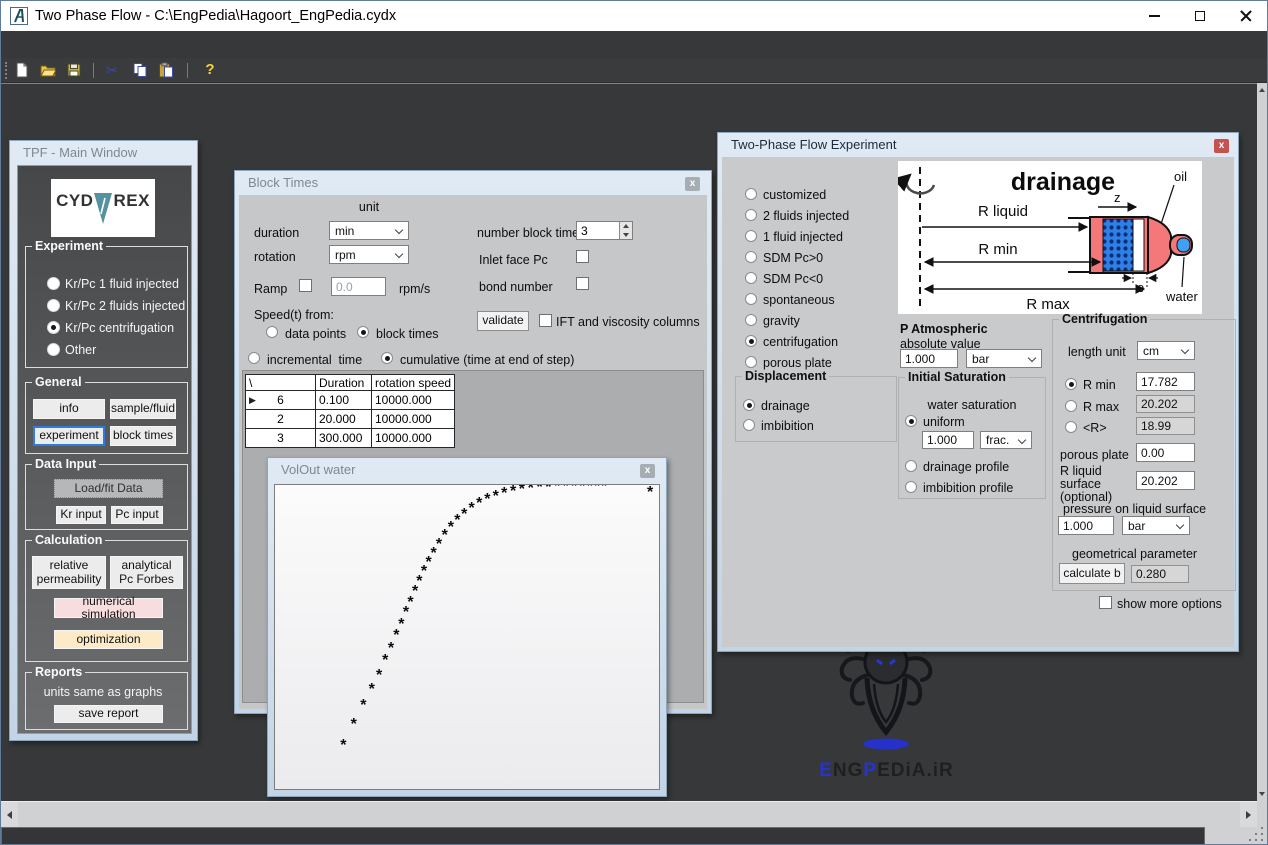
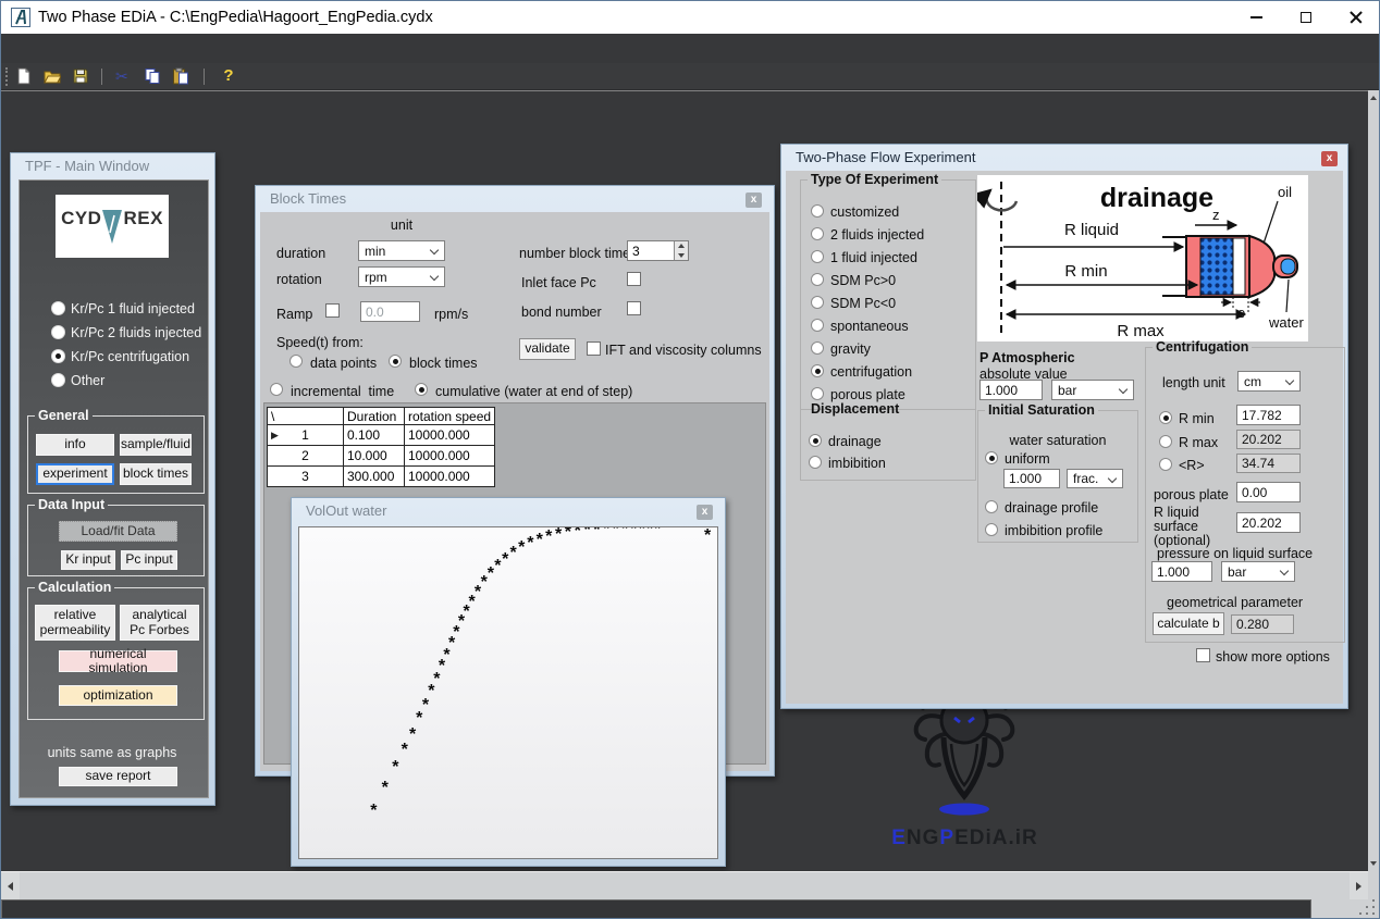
- Two Phase Flow - C:\EngPedia\Hagoort_EngPedia.cydx
+ Two Phase EDiA - C:\EngPedia\Hagoort_EngPedia.cydx
  ✂
  ?
  ENGPEDiA.iR
  Block Times
  x
  unit
  duration
  min
  rotation
  rpm
  Ramp
  0.0
  rpm/s
  number block tim
  3
  Inlet face Pc
  bond number
  Speed(t) from:
  data points
  block times
  validate
  IFT and viscosity columns
  incremental time
- cumulative (time at end of step)
+ cumulative (water at end of step)
  \	Duration	rotation speed
- ▶ 6	0.100	10000.000
+ ▶ 1	0.100	10000.000
- 2	20.000	10000.000
+ 2	10.000	10000.000
  3	300.000	10000.000
  TPF - Main Window
  CYD
  REX
- Experiment
  Kr/Pc 1 fluid injected
  Kr/Pc 2 fluids injected
  Kr/Pc centrifugation
  Other
  General
  info
  sample/fluid
  experiment
  block times
  Data Input
  Load/fit Data
  Kr input
  Pc input
  Calculation
  relative
  permeability
  analytical
  Pc Forbes
  numerical simulation
  optimization
- Reports
  units same as graphs
  save report
  VolOut water
  x
  *
  *
  *
  *
  *
  *
  *
  *
  *
  *
  *
  *
  *
  *
  *
  *
  *
  *
  *
  *
  *
  *
  *
  *
  *
  *
  *
  *
  *
  *
  *
  *
  *
  *
  *
  *
  *
  *
  *
  *
  *
  *
  *
  *
  *
  *
  Two-Phase Flow Experiment
  x
+ Type Of Experiment
  customized
  2 fluids injected
  1 fluid injected
  SDM Pc>0
  SDM Pc<0
  spontaneous
  gravity
  centrifugation
  porous plate
  Displacement
  drainage
  imbibition
  drainage
  oil
  z
  R liquid
  R min
  R max
  e
  water
  P Atmospheric
  absolute value
  1.000
  bar
  Initial Saturation
  water saturation
  uniform
  1.000
  frac.
  drainage profile
  imbibition profile
  Centrifugation
  length unit
  cm
  R min
  17.782
  R max
  20.202
  <R>
- 18.99
+ 34.74
  porous plate
  0.00
  R liquid surface (optional)
  20.202
  pressure on liquid surface
  1.000
  bar
  geometrical parameter
  calculate b
  0.280
  show more options
